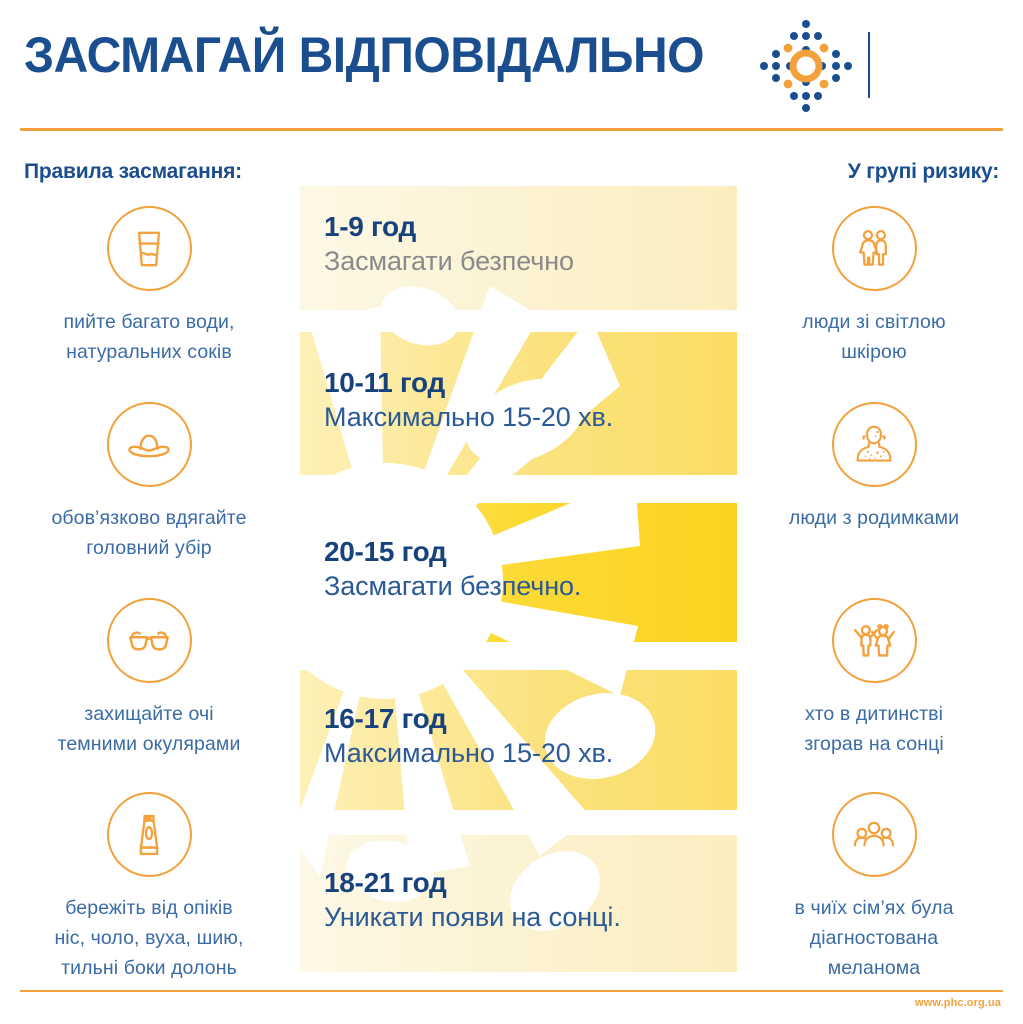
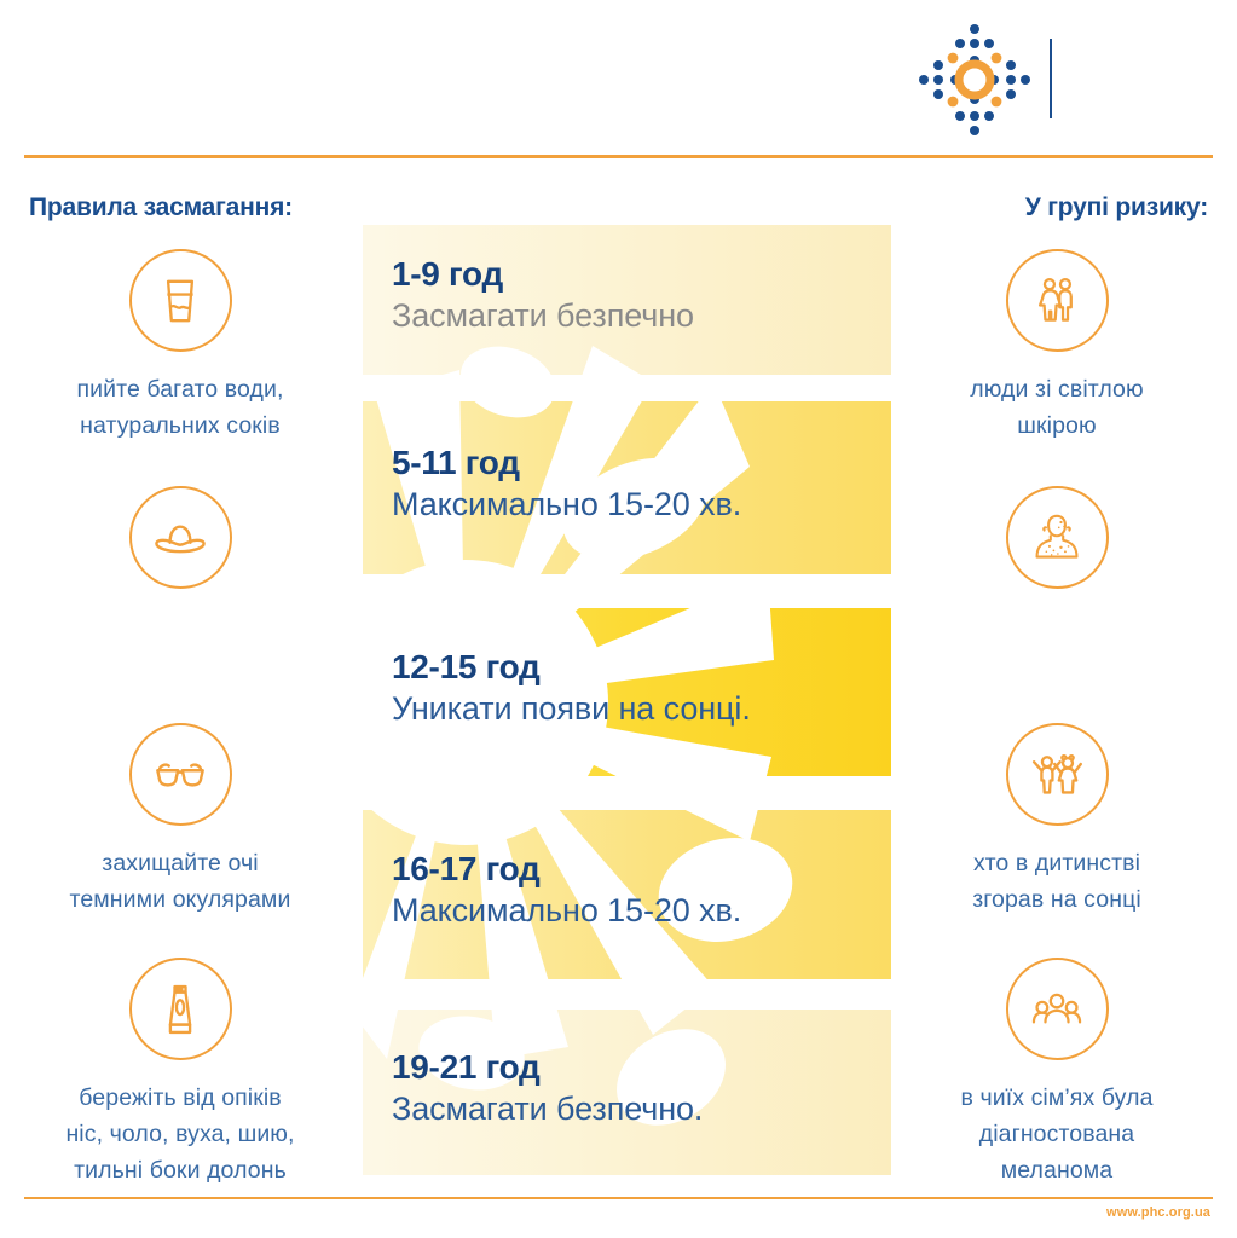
- ЗАСМАГАЙ ВІДПОВІДАЛЬНО
  Правила засмагання:
  У групі ризику:
  пийте багато води,
  натуральних соків
- обов’язково вдягайте
- головний убір
  захищайте очі
  темними окулярами
  бережіть від опіків
  ніс, чоло, вуха, шию,
  тильні боки долонь
  1-9 год
  Засмагати безпечно
- 10-11 год
+ 5-11 год
  Максимально 15-20 хв.
- 20-15 год
+ 12-15 год
- Засмагати безпечно.
+ Уникати появи на сонці.
  16-17 год
  Максимально 15-20 хв.
- 18-21 год
+ 19-21 год
- Уникати появи на сонці.
+ Засмагати безпечно.
  люди зі світлою
  шкірою
- люди з родимками
  хто в дитинстві
  згорав на сонці
  в чиїх сім’ях була
  діагностована
  меланома
  www.phc.org.ua
